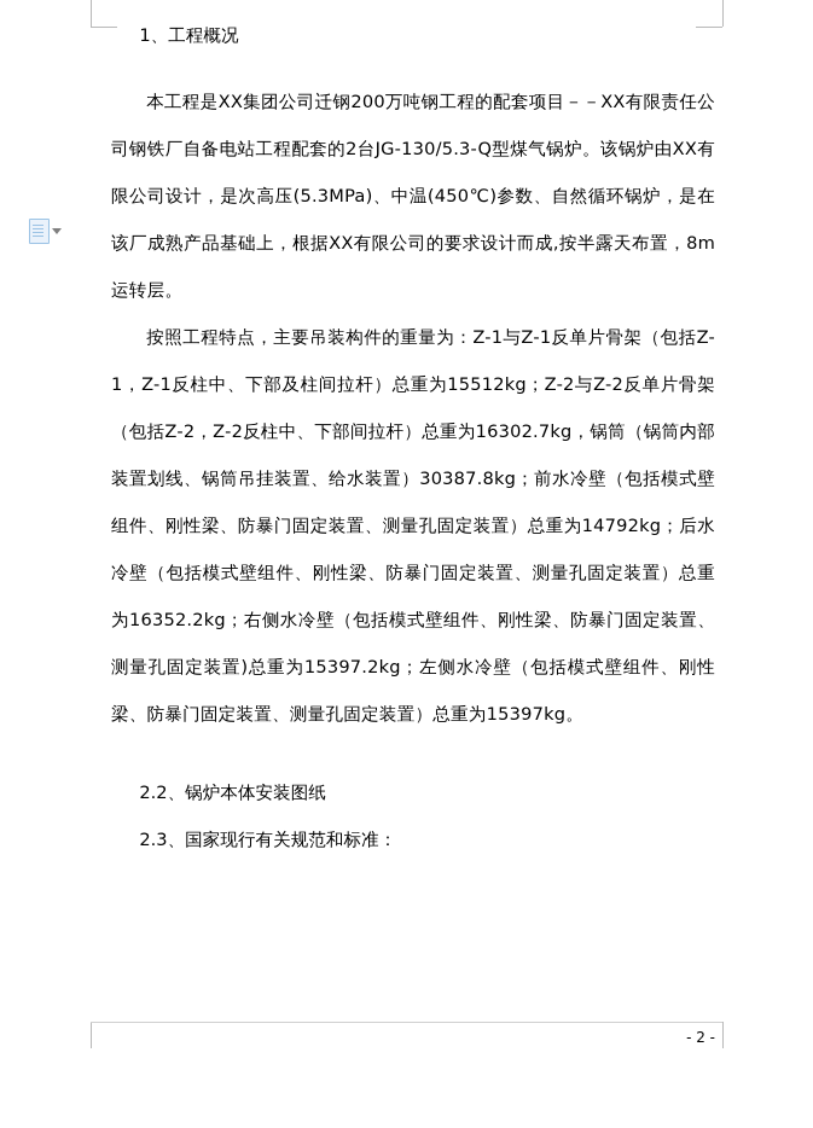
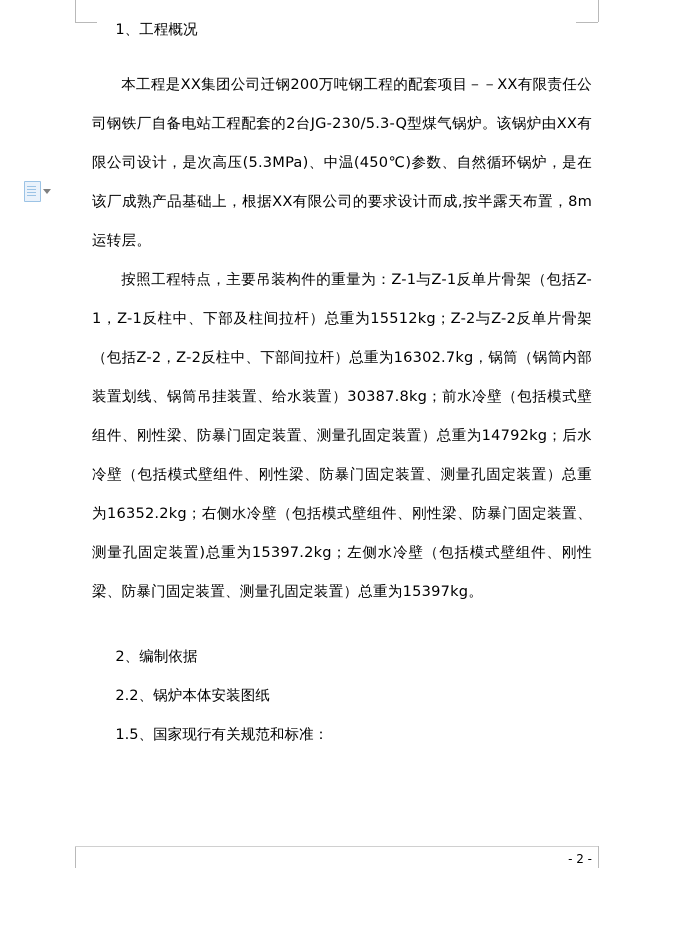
  1、工程概况
- 本工程是XX集团公司迁钢200万吨钢工程的配套项目－－XX有限责任公司钢铁厂自备电站工程配套的2台JG-130/5.3-Q型煤气锅炉。该锅炉由XX有限公司设计，是次高压(5.3MPa)、中温(450℃)参数、自然循环锅炉，是在该厂成熟产品基础上，根据XX有限公司的要求设计而成,按半露天布置，8m运转层。
+ 本工程是XX集团公司迁钢200万吨钢工程的配套项目－－XX有限责任公司钢铁厂自备电站工程配套的2台JG-230/5.3-Q型煤气锅炉。该锅炉由XX有限公司设计，是次高压(5.3MPa)、中温(450℃)参数、自然循环锅炉，是在该厂成熟产品基础上，根据XX有限公司的要求设计而成,按半露天布置，8m运转层。
  按照工程特点，主要吊装构件的重量为：Z-1与Z-1反单片骨架（包括Z-1，Z-1反柱中、下部及柱间拉杆）总重为15512kg；Z-2与Z-2反单片骨架（包括Z-2，Z-2反柱中、下部间拉杆）总重为16302.7kg，锅筒（锅筒内部装置划线、锅筒吊挂装置、给水装置）30387.8kg；前水冷壁（包括模式壁组件、刚性梁、防暴门固定装置、测量孔固定装置）总重为14792kg；后水冷壁（包括模式壁组件、刚性梁、防暴门固定装置、测量孔固定装置）总重为16352.2kg；右侧水冷壁（包括模式壁组件、刚性梁、防暴门固定装置、测量孔固定装置)总重为15397.2kg；左侧水冷壁（包括模式壁组件、刚性梁、防暴门固定装置、测量孔固定装置）总重为15397kg。
+ 2、编制依据
  2.2、锅炉本体安装图纸
- 2.3、国家现行有关规范和标准：
+ 1.5、国家现行有关规范和标准：
  - 2 -
